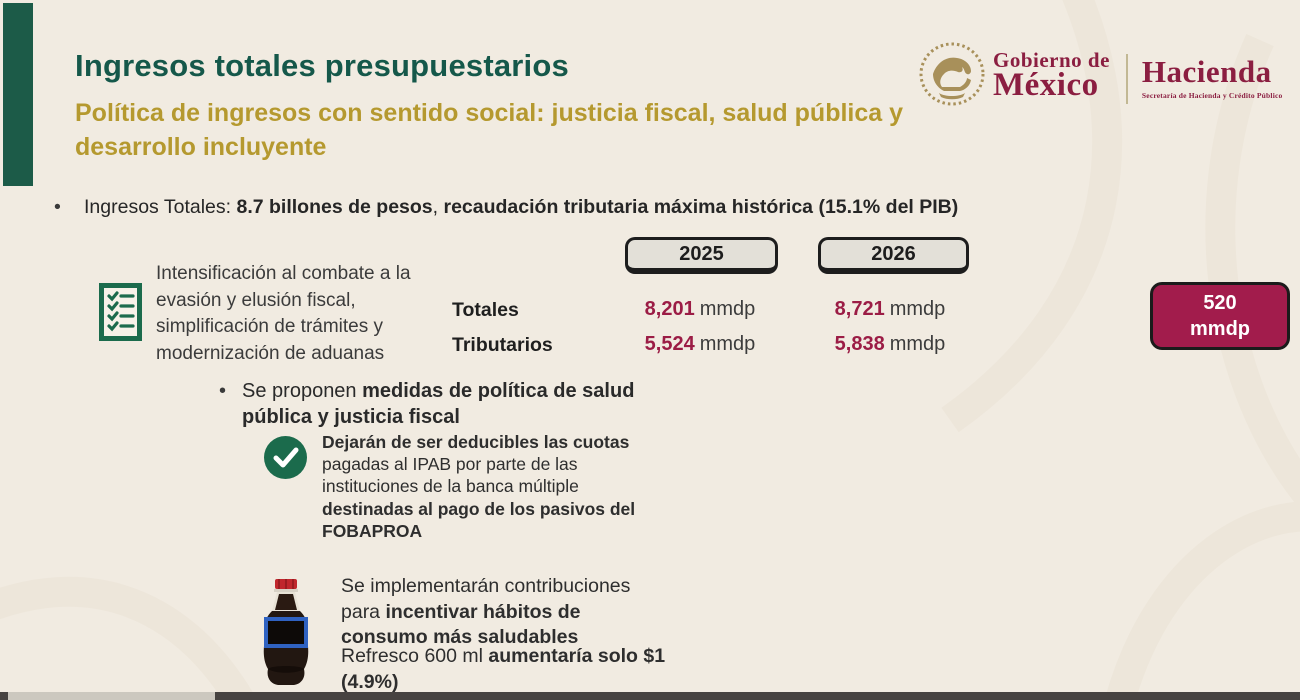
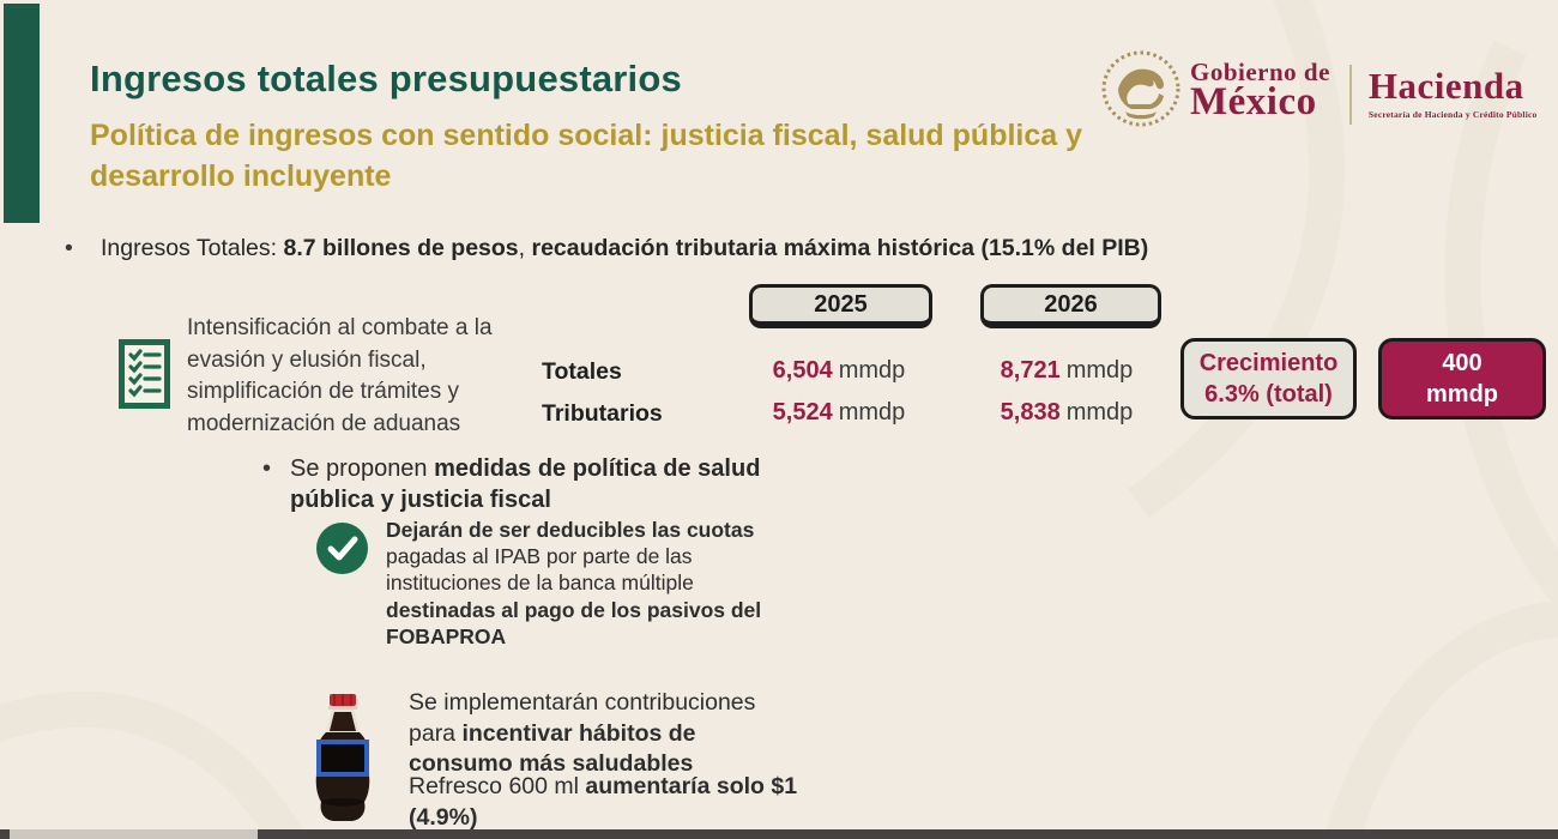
  Ingresos totales presupuestarios
  Política de ingresos con sentido social: justicia fiscal, salud pública y desarrollo incluyente
  Gobierno de
  México
  Hacienda
  Secretaría de Hacienda y Crédito Público
  •
  Ingresos Totales: 8.7 billones de pesos, recaudación tributaria máxima histórica (15.1% del PIB)
  Intensificación al combate a la evasión y elusión fiscal, simplificación de trámites y modernización de aduanas
  2025
  2026
  Totales
  Tributarios
- 8,201 mmdp
+ 6,504 mmdp
  8,721 mmdp
  5,524 mmdp
  5,838 mmdp
+ Crecimiento
+ 6.3% (total)
- 520
+ 400
  mmdp
  •
  Se proponen medidas de política de salud pública y justicia fiscal
  Dejarán de ser deducibles las cuotas pagadas al IPAB por parte de las instituciones de la banca múltiple destinadas al pago de los pasivos del FOBAPROA
  Se implementarán contribuciones para incentivar hábitos de consumo más saludables
  Refresco 600 ml aumentaría solo $1 (4.9%)
